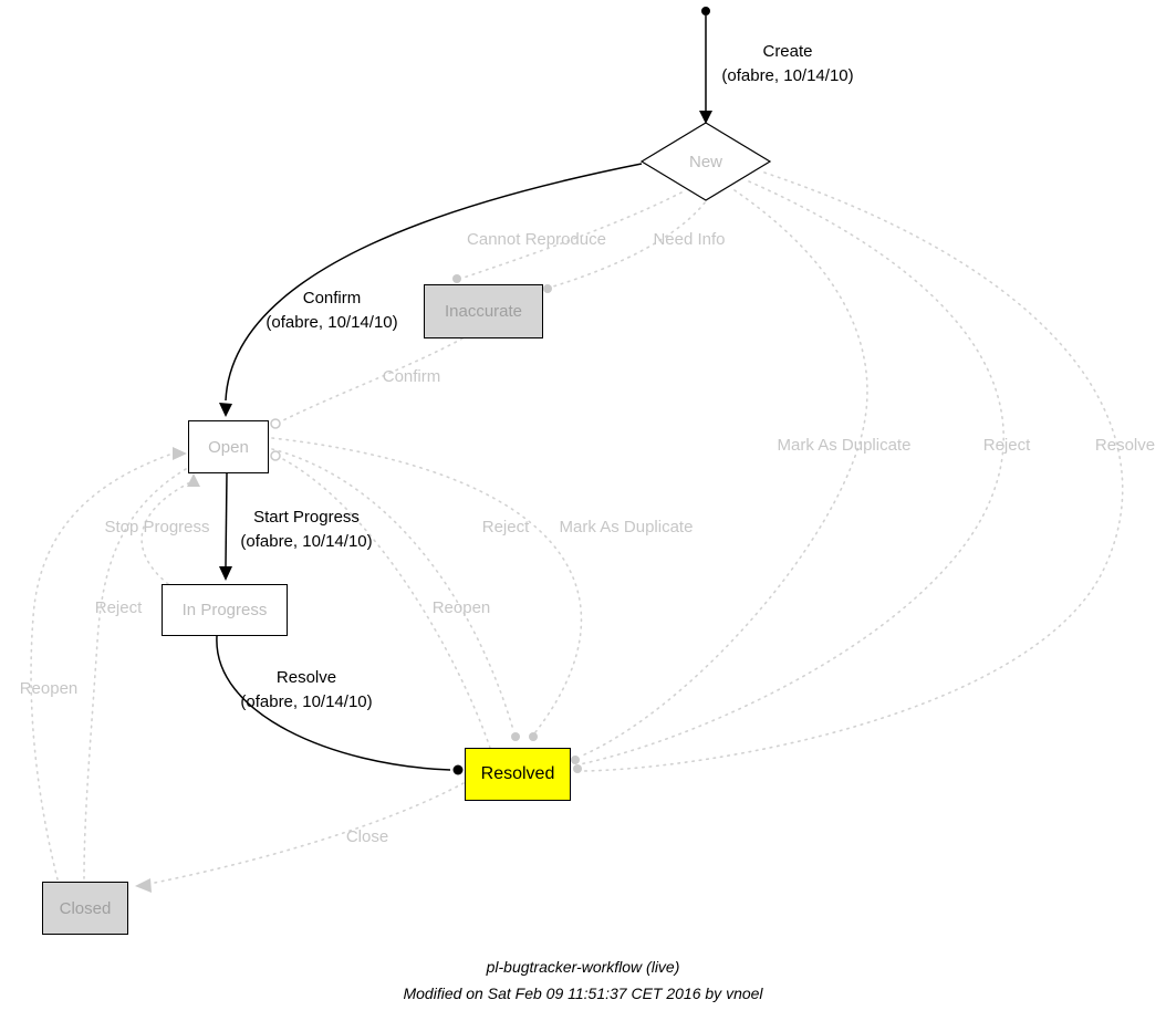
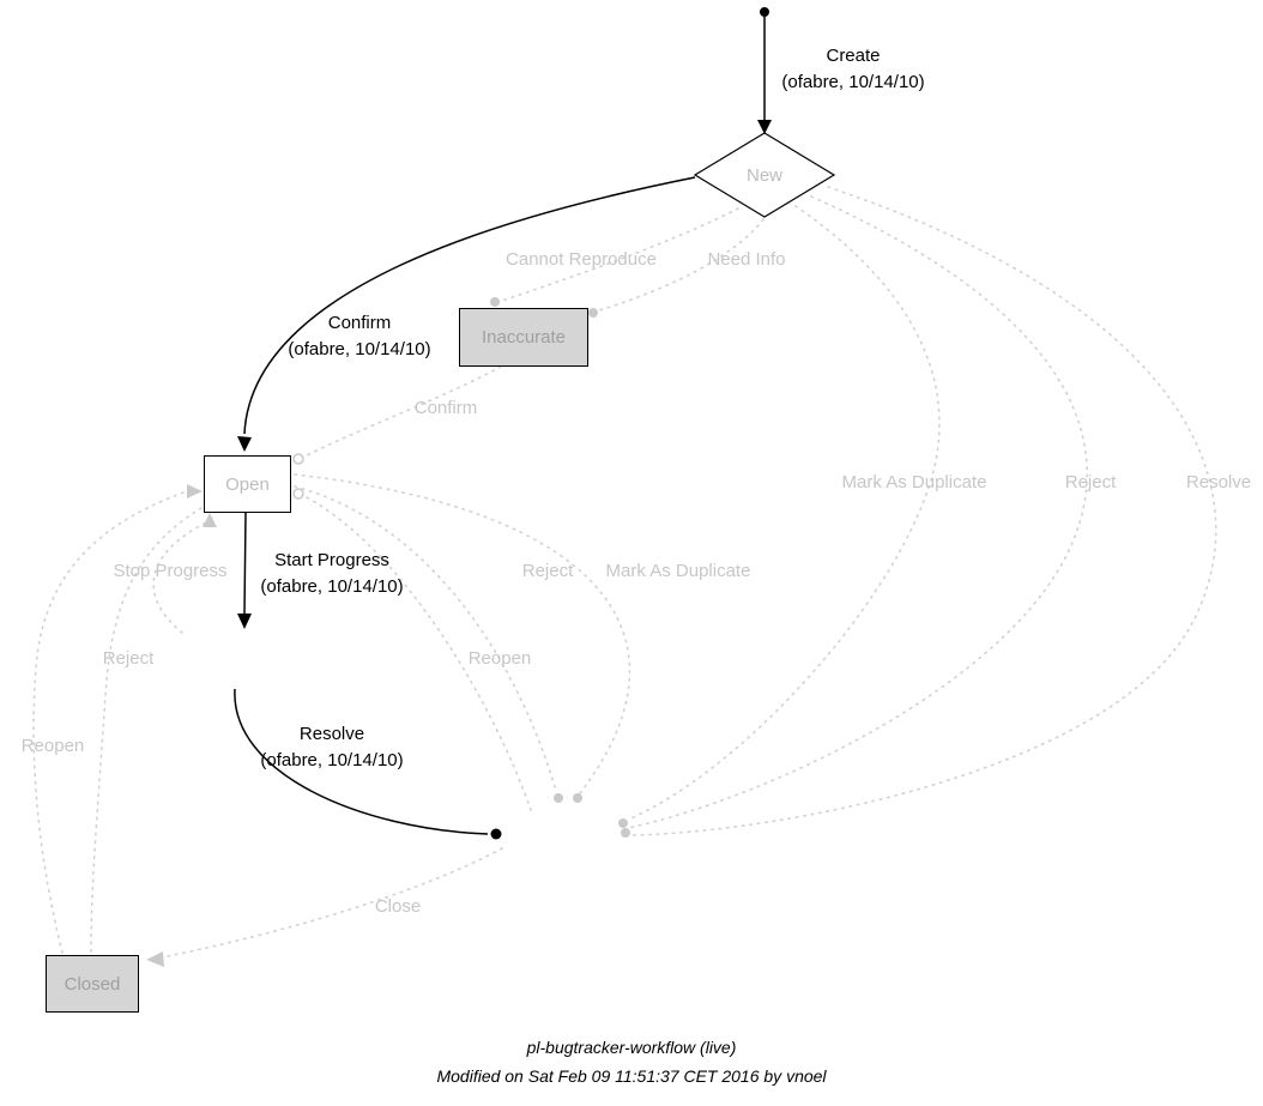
  New
  Inaccurate
  Open
- In Progress
- Resolved
  Closed
  Create
  (ofabre, 10/14/10)
  Confirm
  (ofabre, 10/14/10)
  Start Progress
  (ofabre, 10/14/10)
  Resolve
  (ofabre, 10/14/10)
  Cannot Reproduce
  Need Info
  Confirm
  Mark As Duplicate
  Reject
  Resolve
  Stop Progress
  Reject
  Mark As Duplicate
  Reject
  Reopen
  Reopen
  Close
  pl-bugtracker-workflow (live)
  Modified on Sat Feb 09 11:51:37 CET 2016 by vnoel
